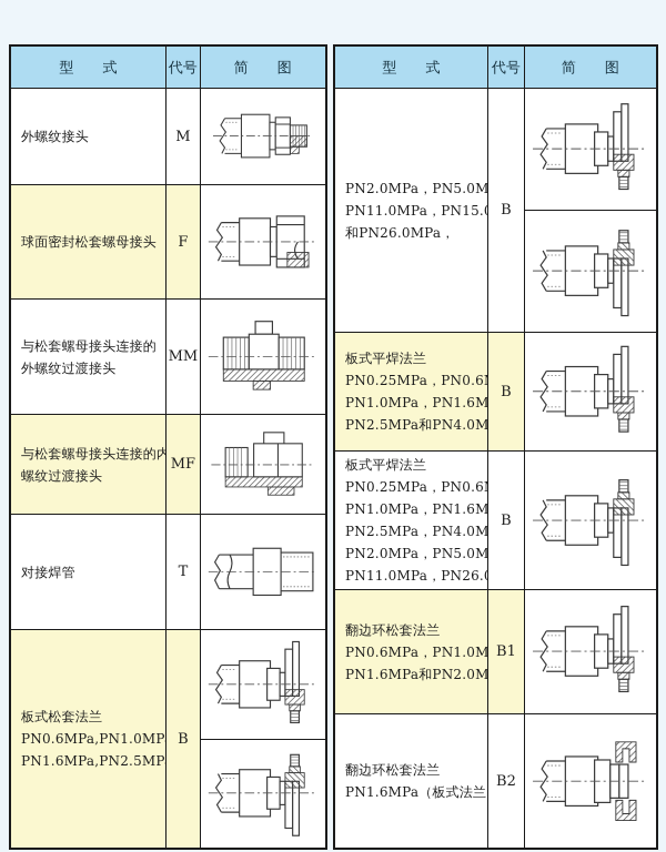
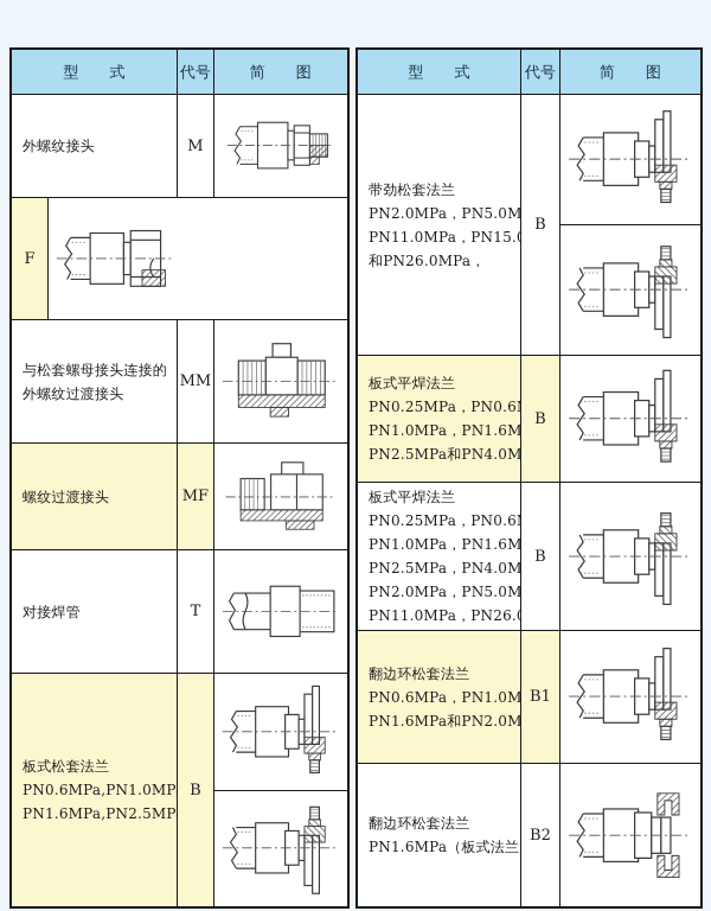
  型 式
  代号
  简 图
  外螺纹接头
  M
- 球面密封松套螺母接头
  F
  与松套螺母接头连接的
  外螺纹过渡接头
  MM
- 与松套螺母接头连接的内
  螺纹过渡接头
  MF
  对接焊管
  T
  板式松套法兰
  PN0.6MPa,PN1.0MP
  PN1.6MPa,PN2.5MP
  B
  型 式
  代号
  简 图
+ 带劲松套法兰
  PN2.0MPa，PN5.0M
  PN11.0MPa，PN15.
  和PN26.0MPa，
  B
  板式平焊法兰
  PN0.25MPa，PN0.6
  PN1.0MPa，PN1.6M
  PN2.5MPa和PN4.0M
  B
  板式平焊法兰
  PN0.25MPa，PN0.6
  PN1.0MPa，PN1.6M
  PN2.5MPa，PN4.0M
  PN2.0MPa，PN5.0M
  PN11.0MPa，PN26.
  B
  翻边环松套法兰
  PN0.6MPa，PN1.0M
  PN1.6MPa和PN2.0M
  B1
  翻边环松套法兰
  PN1.6MPa（板式法兰
  B2
